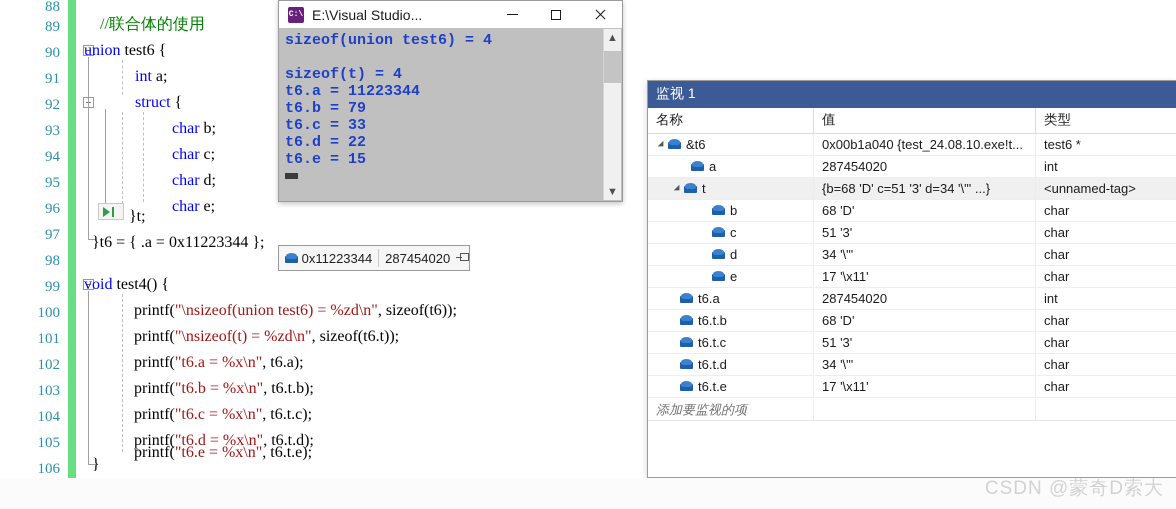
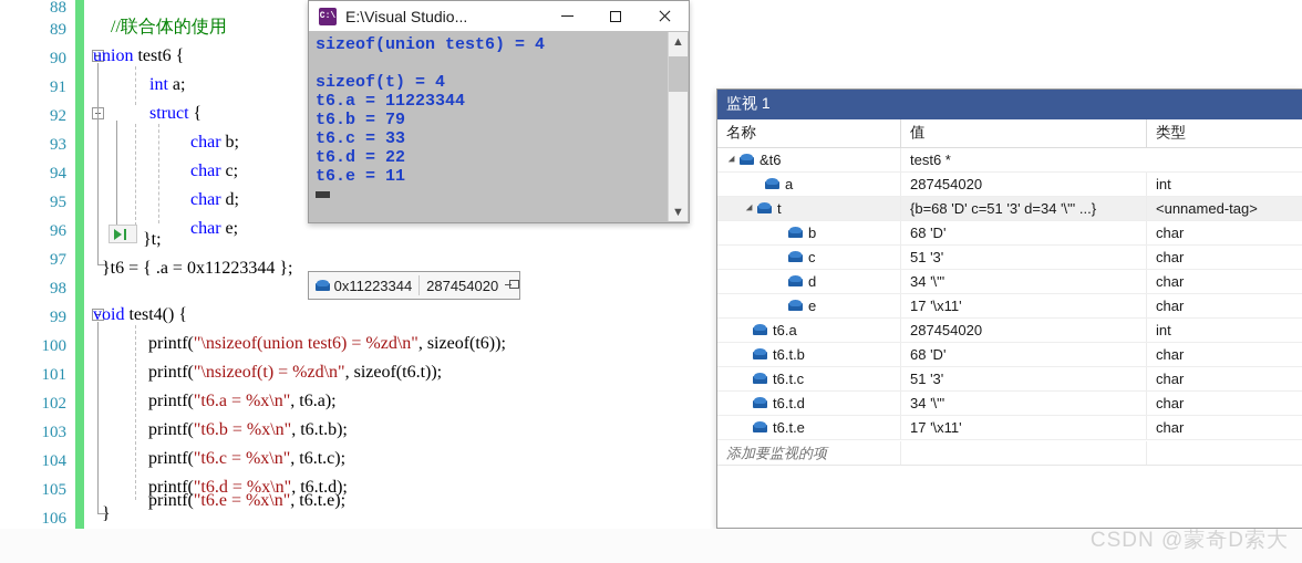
  88
  89
  90
  91
  92
  93
  94
  95
  96
  97
  98
  99
  100
  101
  102
  103
  104
  105
  106
  //联合体的使用
  union test6 {
  int a;
  struct {
  char b;
  char c;
  char d;
  char e;
  }t;
  }t6 = { .a = 0x11223344 };
  void test4() {
  printf("\nsizeof(union test6) = %zd\n", sizeof(t6));
  printf("\nsizeof(t) = %zd\n", sizeof(t6.t));
  printf("t6.a = %x\n", t6.a);
  printf("t6.b = %x\n", t6.t.b);
  printf("t6.c = %x\n", t6.t.c);
  printf("t6.d = %x\n", t6.t.d);
  printf("t6.e = %x\n", t6.t.e);
  }
  0x11223344
  287454020
  C:\
  E:\Visual Studio...
  sizeof(union test6) = 4
  sizeof(t) = 4
  t6.a = 11223344
  t6.b = 79
  t6.c = 33
  t6.d = 22
- t6.e = 15
+ t6.e = 11
  ▲
  ▼
  监视 1
  名称
  值
  类型
  &t6
- 0x00b1a040 {test_24.08.10.exe!t...
  test6 *
  a
  287454020
  int
  t
  {b=68 'D' c=51 '3' d=34 '\"' ...}
  <unnamed-tag>
  b
  68 'D'
  char
  c
  51 '3'
  char
  d
  34 '\"'
  char
  e
  17 '\x11'
  char
  t6.a
  287454020
  int
  t6.t.b
  68 'D'
  char
  t6.t.c
  51 '3'
  char
  t6.t.d
  34 '\"'
  char
  t6.t.e
  17 '\x11'
  char
  添加要监视的项
  CSDN @蒙奇D索大
